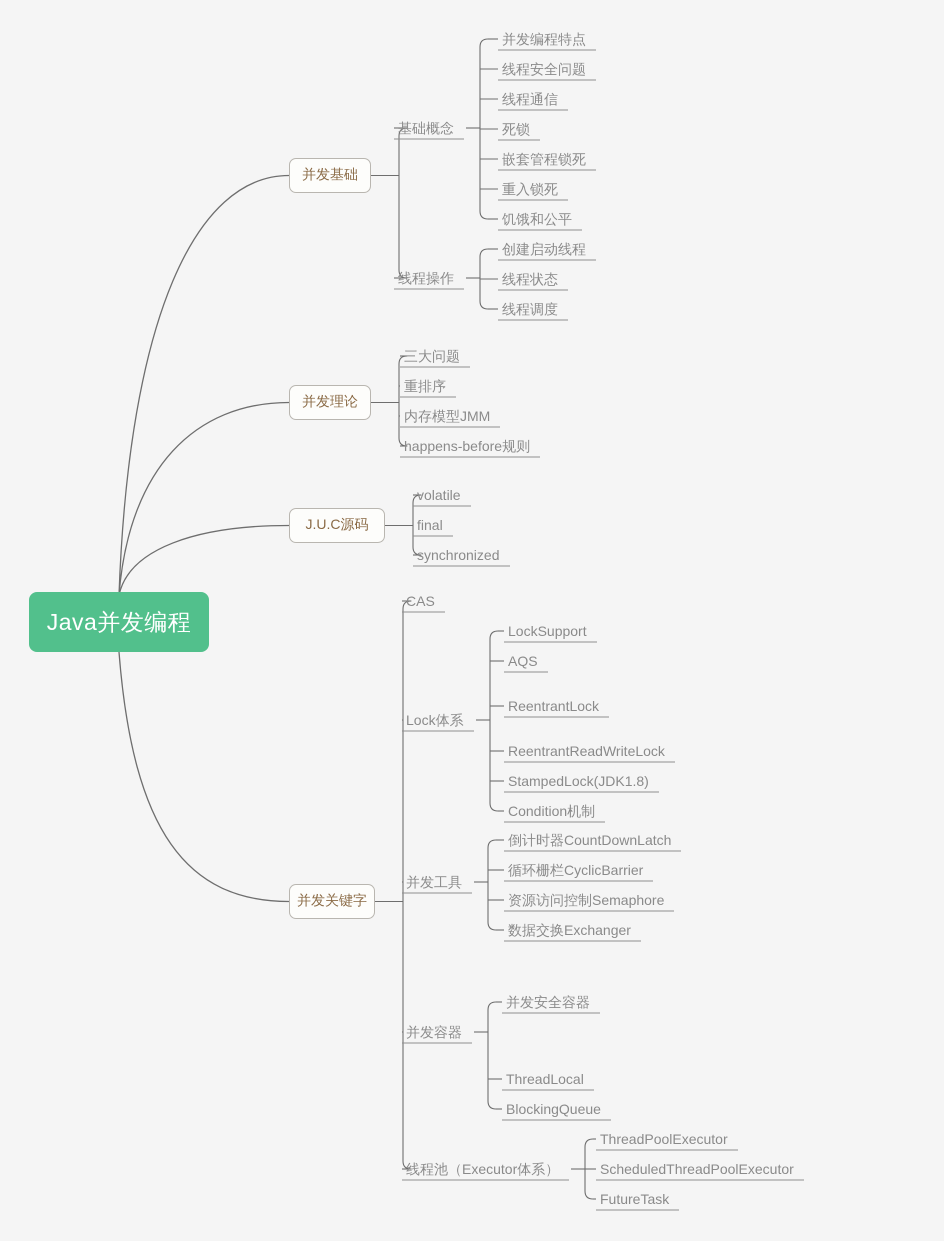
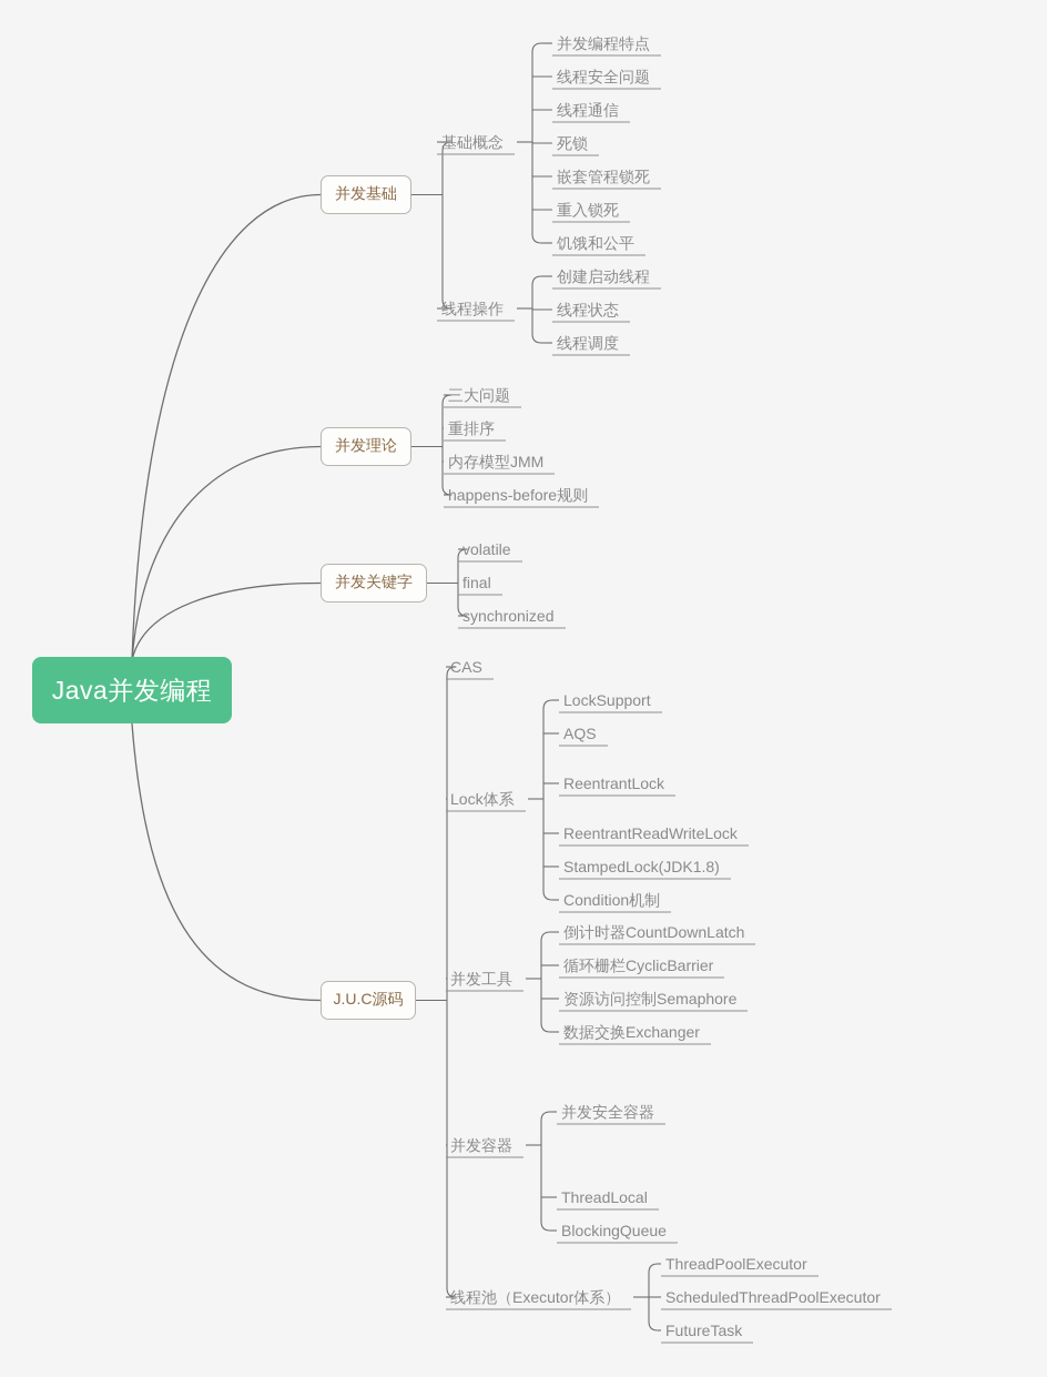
  Java并发编程
  并发基础
  基础概念
  并发编程特点
  线程安全问题
  线程通信
  死锁
  嵌套管程锁死
  重入锁死
  饥饿和公平
  线程操作
  创建启动线程
  线程状态
  线程调度
  并发理论
  三大问题
  重排序
  内存模型JMM
  happens-before规则
- J.U.C源码
+ 并发关键字
  volatile
  final
  synchronized
- 并发关键字
+ J.U.C源码
  CAS
  Lock体系
  LockSupport
  AQS
  ReentrantLock
  ReentrantReadWriteLock
  StampedLock(JDK1.8)
  Condition机制
  并发工具
  倒计时器CountDownLatch
  循环栅栏CyclicBarrier
  资源访问控制Semaphore
  数据交换Exchanger
  并发容器
  并发安全容器
  ThreadLocal
  BlockingQueue
  线程池（Executor体系）
  ThreadPoolExecutor
  ScheduledThreadPoolExecutor
  FutureTask
